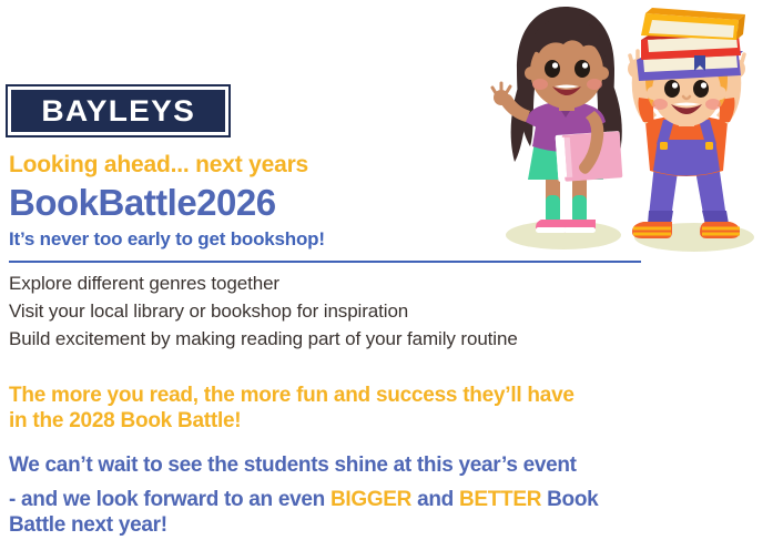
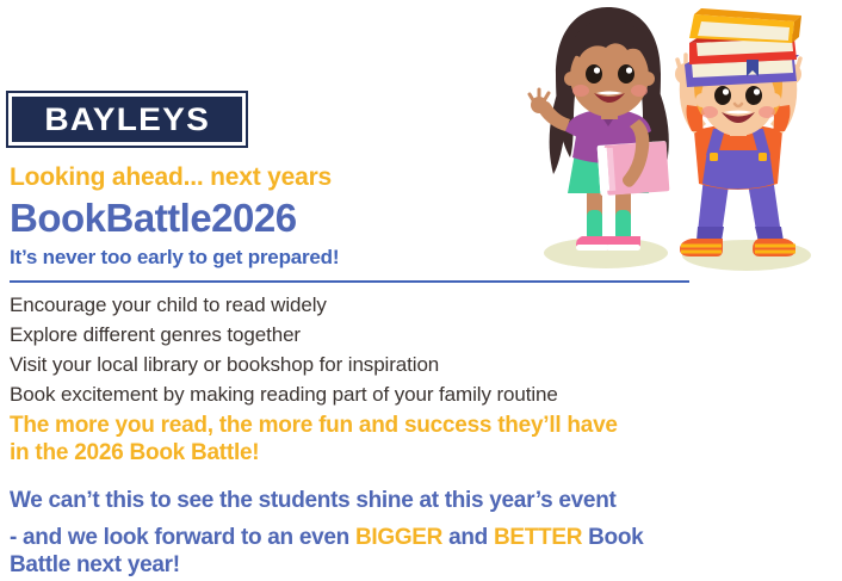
  BAYLEYS
  Looking ahead... next years
  BookBattle2026
- It’s never too early to get bookshop!
+ It’s never too early to get prepared!
+ Encourage your child to read widely
  Explore different genres together
  Visit your local library or bookshop for inspiration
- Build excitement by making reading part of your family routine
+ Book excitement by making reading part of your family routine
  The more you read, the more fun and success they’ll have
- in the 2028 Book Battle!
+ in the 2026 Book Battle!
- We can’t wait to see the students shine at this year’s event
+ We can’t this to see the students shine at this year’s event
  - and we look forward to an even BIGGER and BETTER Book
  Battle next year!
